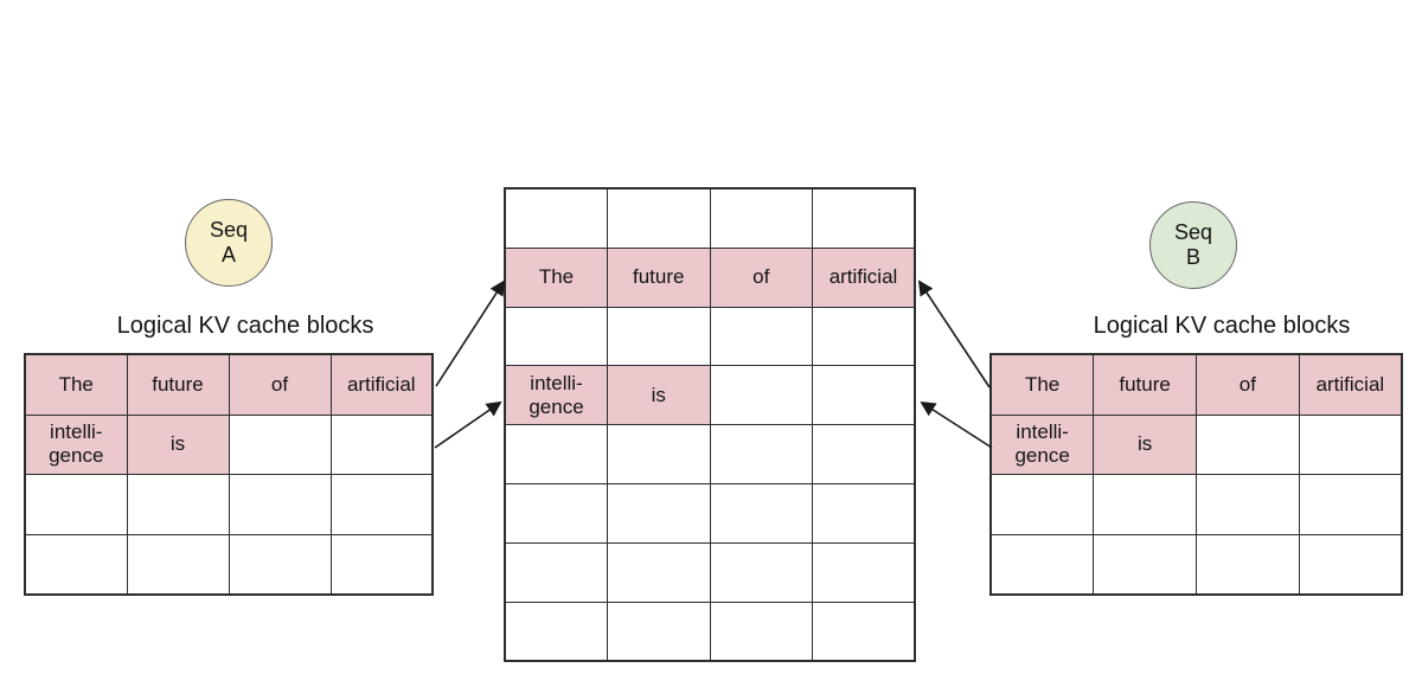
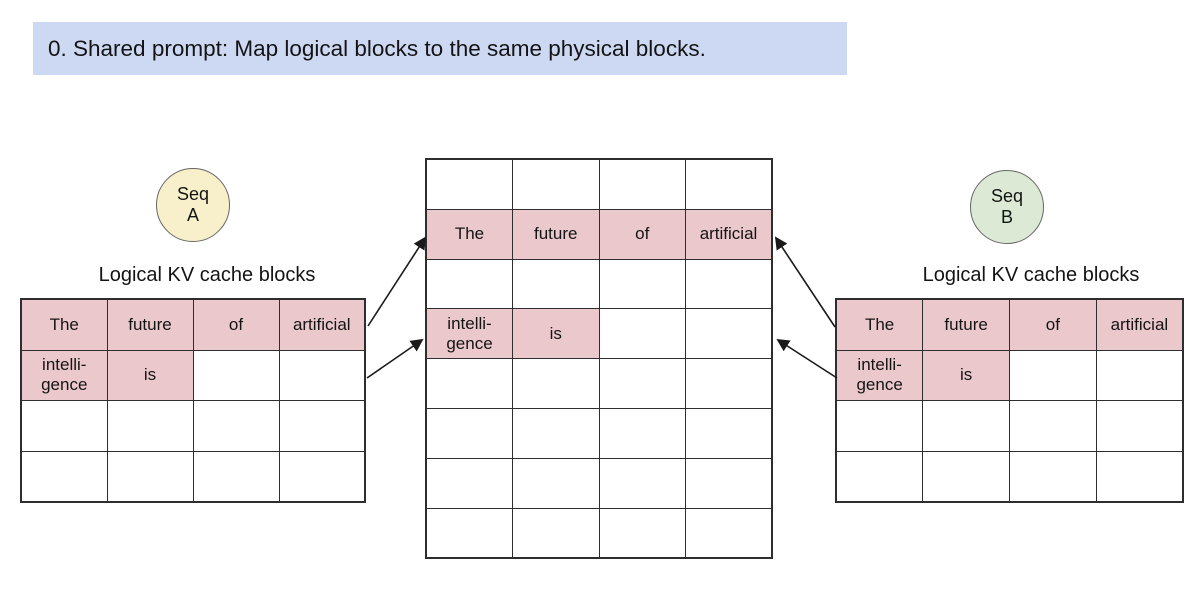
+ 0. Shared prompt: Map logical blocks to the same physical blocks.
  Logical KV cache blocks
  Logical KV cache blocks
  Seq
  A
  Seq
  B
  The	future	of	artificial
  intelli- gence	is
  The	future	of	artificial
  intelli- gence	is
  The	future	of	artificial
  intelli- gence	is
